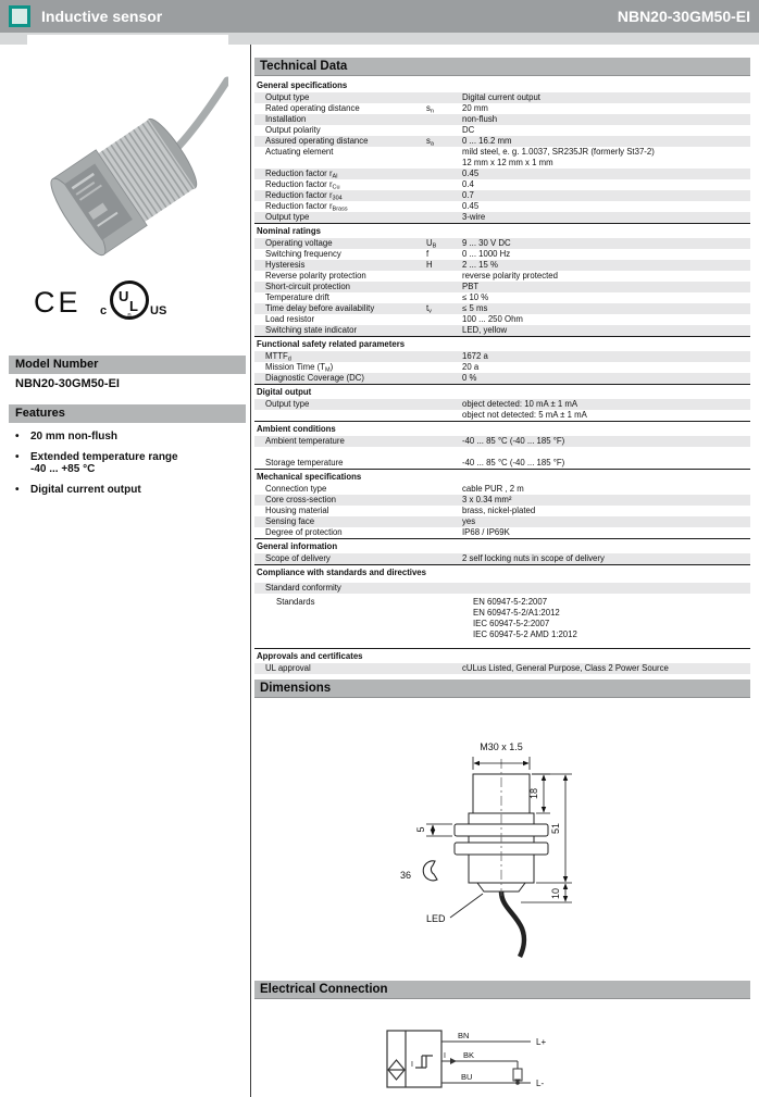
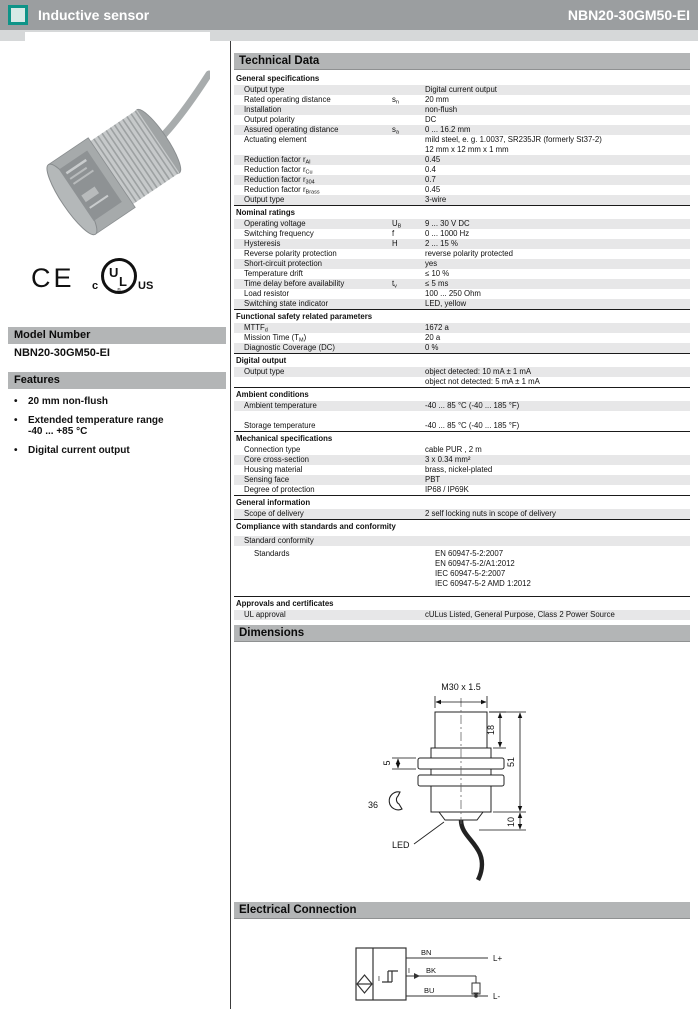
  Inductive sensor
  NBN20-30GM50-EI
  CE
  U
  L
  c
  US
  Model Number
  NBN20-30GM50-EI
  Features
  •
  20 mm non-flush
  •
  Extended temperature range
  -40 ... +85 °C
  •
  Digital current output
  Technical Data
  General specifications
  Output type
  Digital current output
  Rated operating distance
  20 mm
  Installation
  non-flush
  Output polarity
  DC
  Assured operating distance
  0 ... 16.2 mm
  Actuating element
  mild steel, e. g. 1.0037, SR235JR (formerly St37-2)
  12 mm x 12 mm x 1 mm
  Reduction factor r
  0.45
  Reduction factor r
  0.4
  Reduction factor r
  0.7
  Reduction factor r
  0.45
  Output type
  3-wire
  Nominal ratings
  Operating voltage
  9 ... 30 V DC
  Switching frequency
  f
  0 ... 1000 Hz
  Hysteresis
  H
  2 ... 15 %
  Reverse polarity protection
  reverse polarity protected
  Short-circuit protection
- PBT
+ yes
  Temperature drift
  ≤ 10 %
  Time delay before availability
  ≤ 5 ms
  Load resistor
  100 ... 250 Ohm
  Switching state indicator
  LED, yellow
  Functional safety related parameters
  MTTF
  1672 a
  Mission Time (T )
  20 a
  Diagnostic Coverage (DC)
  0 %
  Digital output
  Output type
  object detected: 10 mA ± 1 mA
  object not detected: 5 mA ± 1 mA
  Ambient conditions
  Ambient temperature
  -40 ... 85 °C (-40 ... 185 °F)
  Storage temperature
  -40 ... 85 °C (-40 ... 185 °F)
  Mechanical specifications
  Connection type
  cable PUR , 2 m
  Core cross-section
  3 x 0.34 mm²
  Housing material
  brass, nickel-plated
  Sensing face
- yes
+ PBT
  Degree of protection
  IP68 / IP69K
  General information
  Scope of delivery
  2 self locking nuts in scope of delivery
- Compliance with standards and directives
+ Compliance with standards and conformity
  Standard conformity
  Standards
  EN 60947-5-2:2007
  EN 60947-5-2/A1:2012
  IEC 60947-5-2:2007
  IEC 60947-5-2 AMD 1:2012
  Approvals and certificates
  UL approval
  cULus Listed, General Purpose, Class 2 Power Source
  Dimensions
  M30 x 1.5
  36
  LED
  Electrical Connection
  BN
  L+
  BK
  BU
  L-
